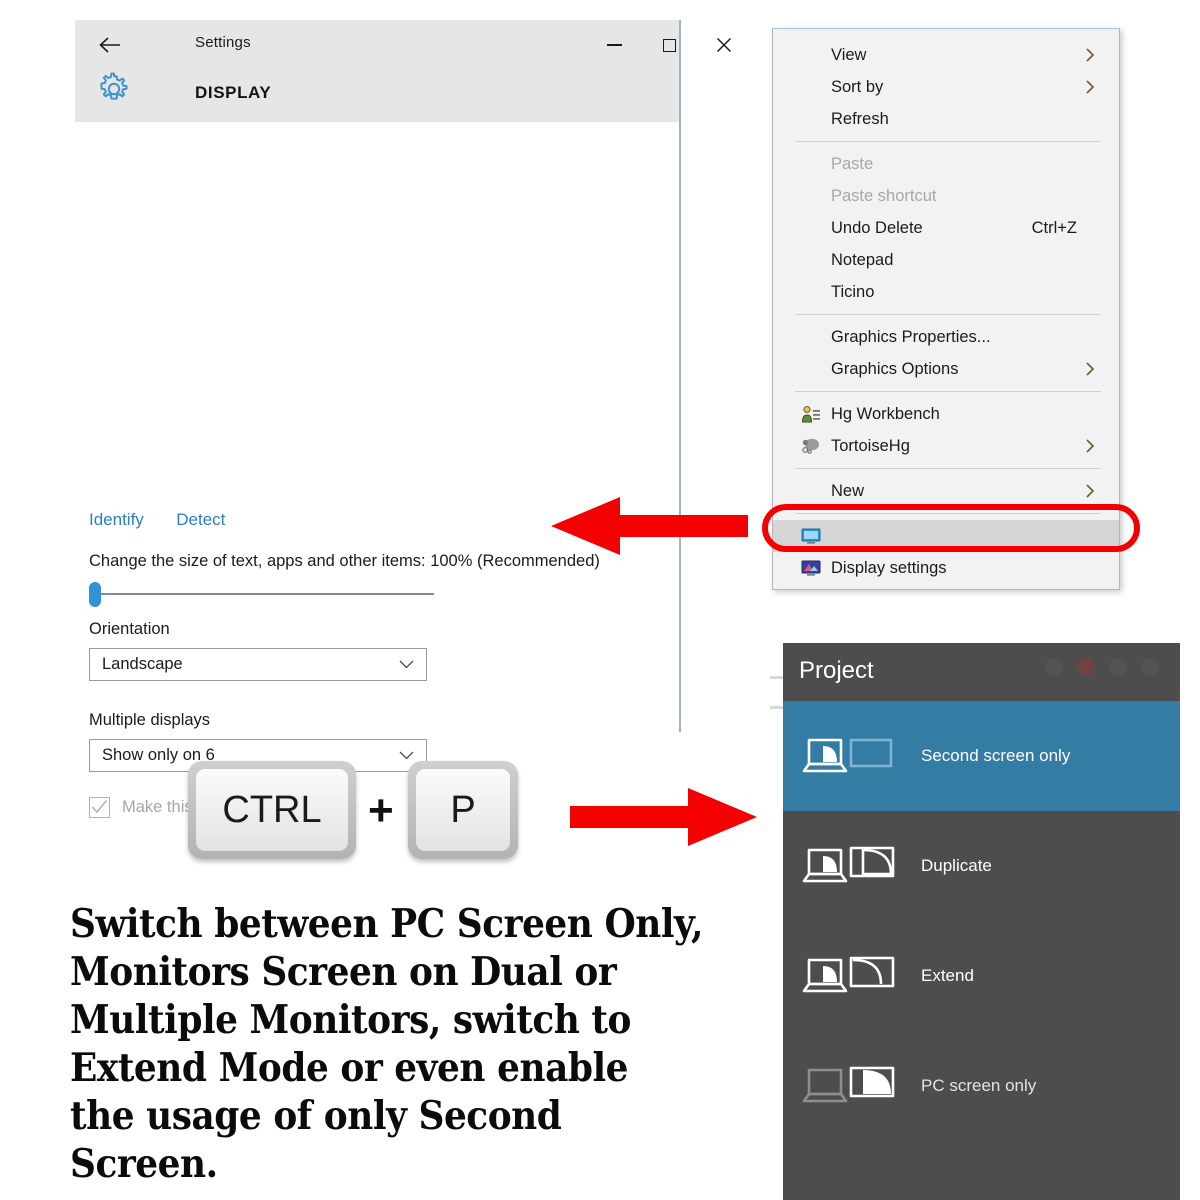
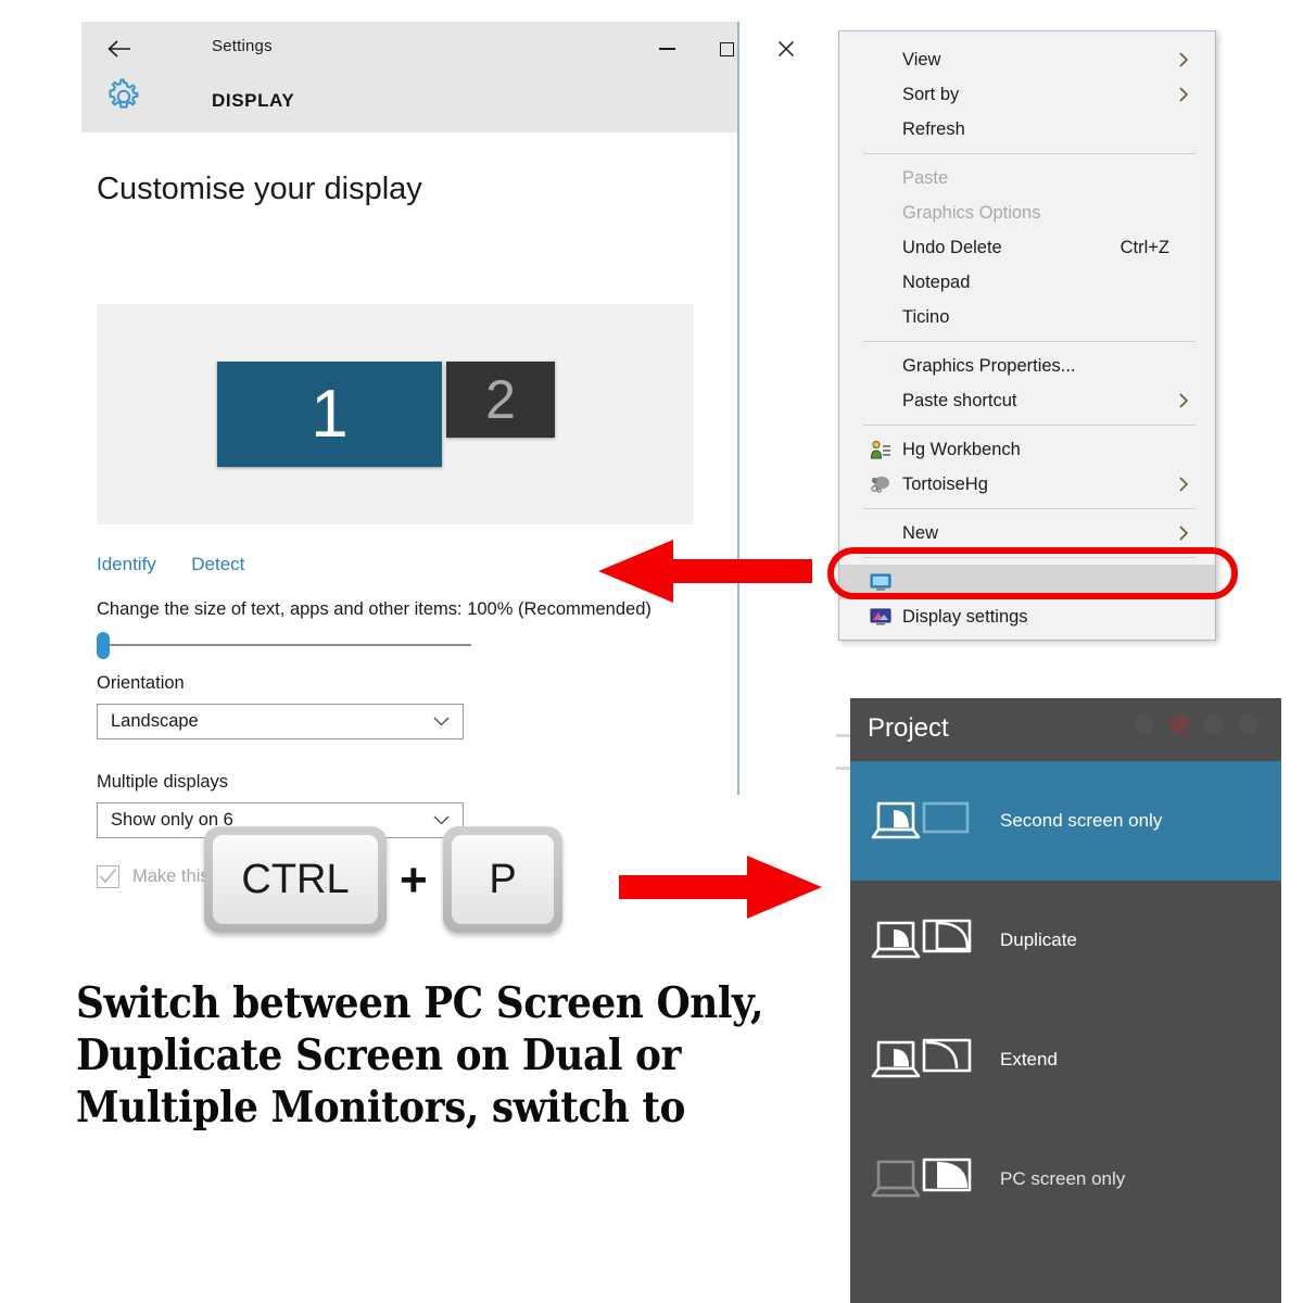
  Settings
  DISPLAY
+ Customise your display
+ 1
+ 2
  Identify Detect
  Change the size of text, apps and other items: 100% (Recommended)
  Orientation
  Landscape
  Multiple displays
  Show only on 6
  View
  Sort by
  Refresh
  Paste
- Paste shortcut
+ Graphics Options
  Undo Delete
  Ctrl+Z
  Notepad
  Ticino
  Graphics Properties...
- Graphics Options
+ Paste shortcut
  Hg Workbench
  TortoiseHg
  New
  Display settings
  CTRL
  +
  P
  Switch between PC Screen Only,
- Monitors Screen on Dual or
+ Duplicate Screen on Dual or
  Multiple Monitors, switch to
- Extend Mode or even enable
- the usage of only Second Screen.
  Project
  Second screen only
  Duplicate
  Extend
  PC screen only
